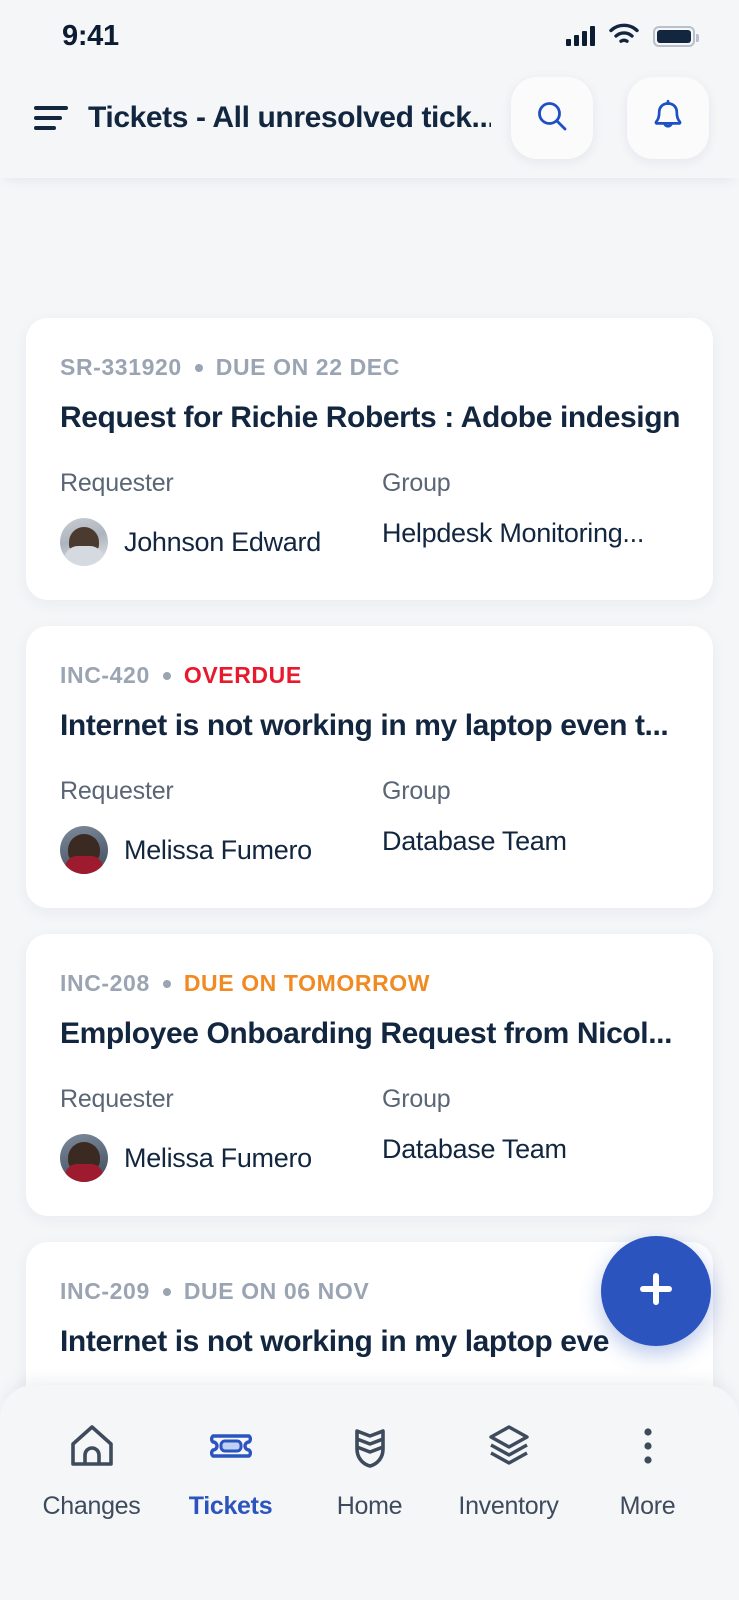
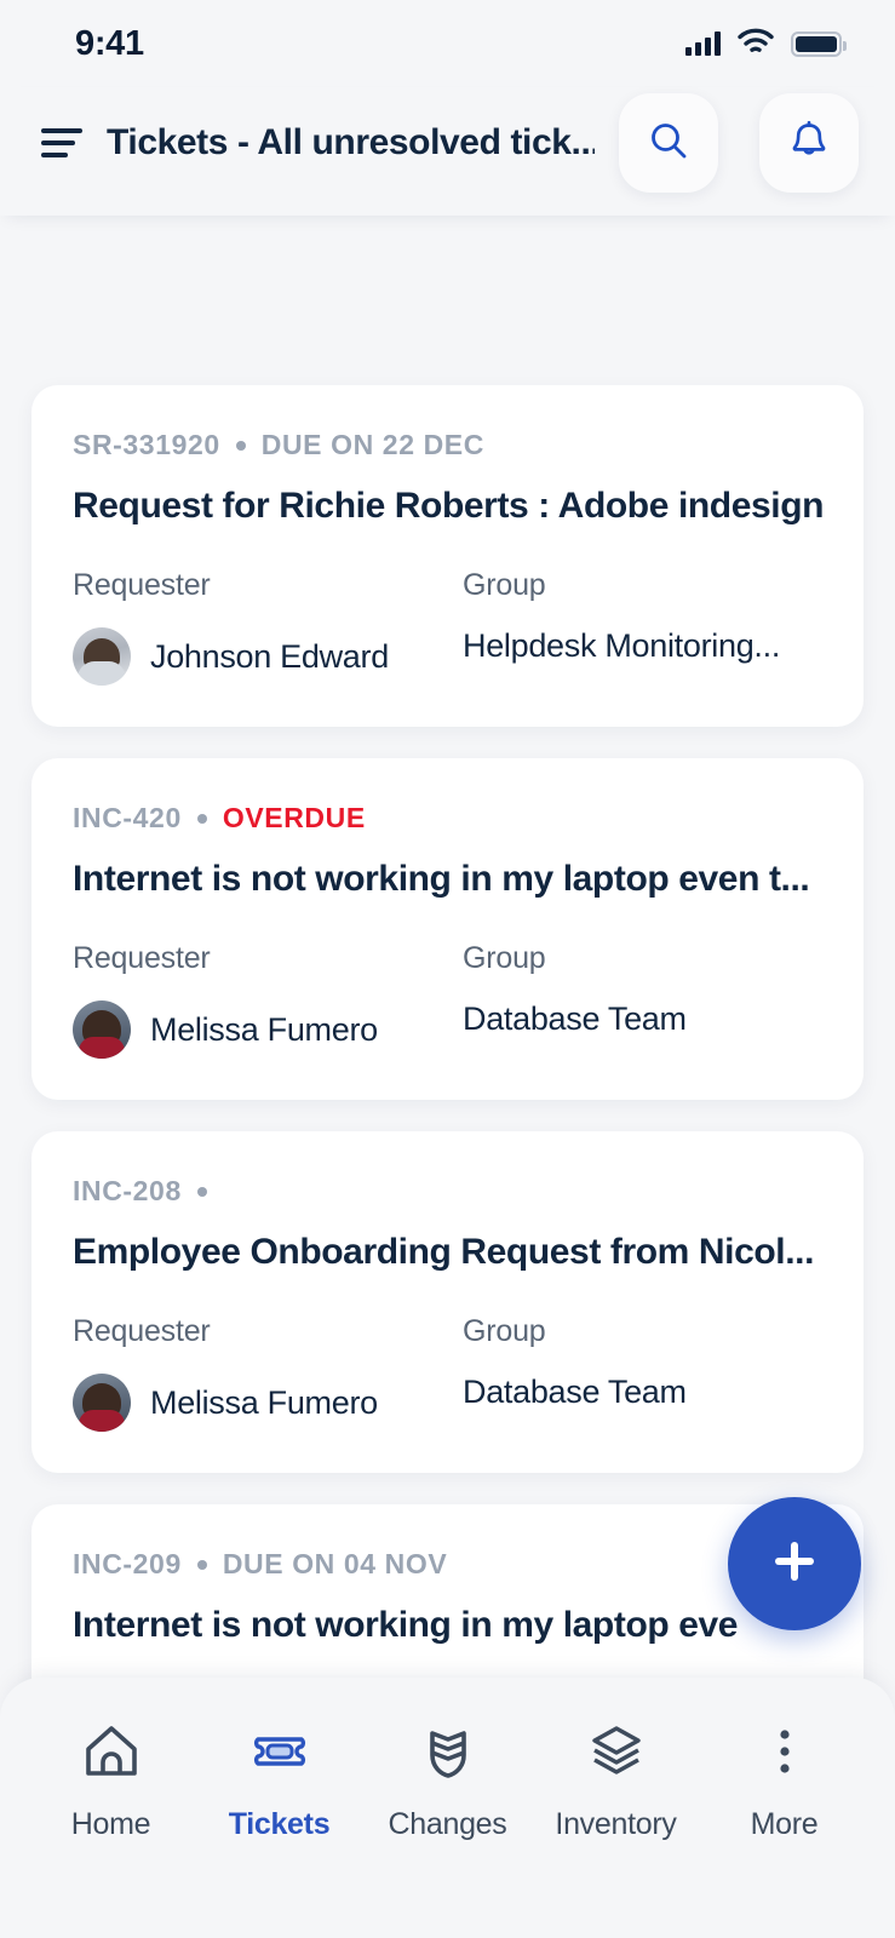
  9:41
  Tickets - All unresolved tick..
  SR-331920
  DUE ON 22 DEC
  Request for Richie Roberts : Adobe indesign
  Requester
  Johnson Edward
  Group
  Helpdesk Monitoring...
  INC-420
  OVERDUE
  Internet is not working in my laptop even t...
  Requester
  Melissa Fumero
  Group
  Database Team
  INC-208
- DUE ON TOMORROW
  Employee Onboarding Request from Nicol...
  Requester
  Melissa Fumero
  Group
  Database Team
  INC-209
- DUE ON 06 NOV
+ DUE ON 04 NOV
  Internet is not working in my laptop eve
- Changes
+ Home
  Tickets
- Home
+ Changes
  Inventory
  More
